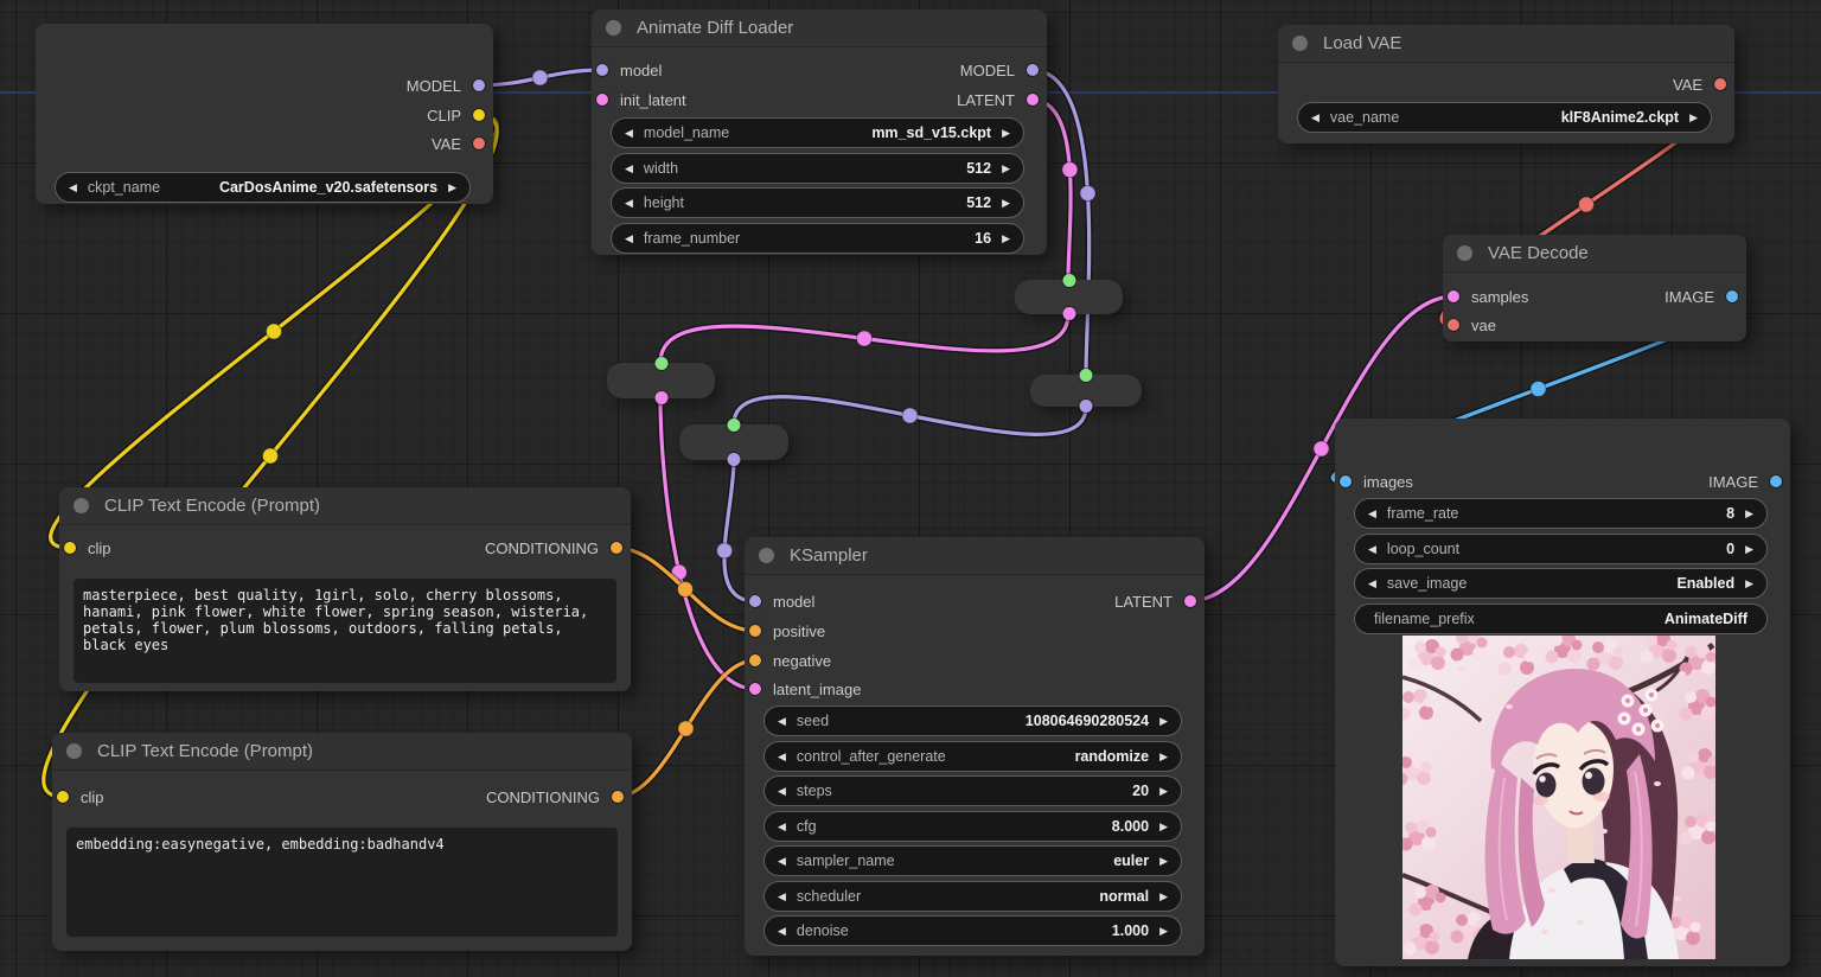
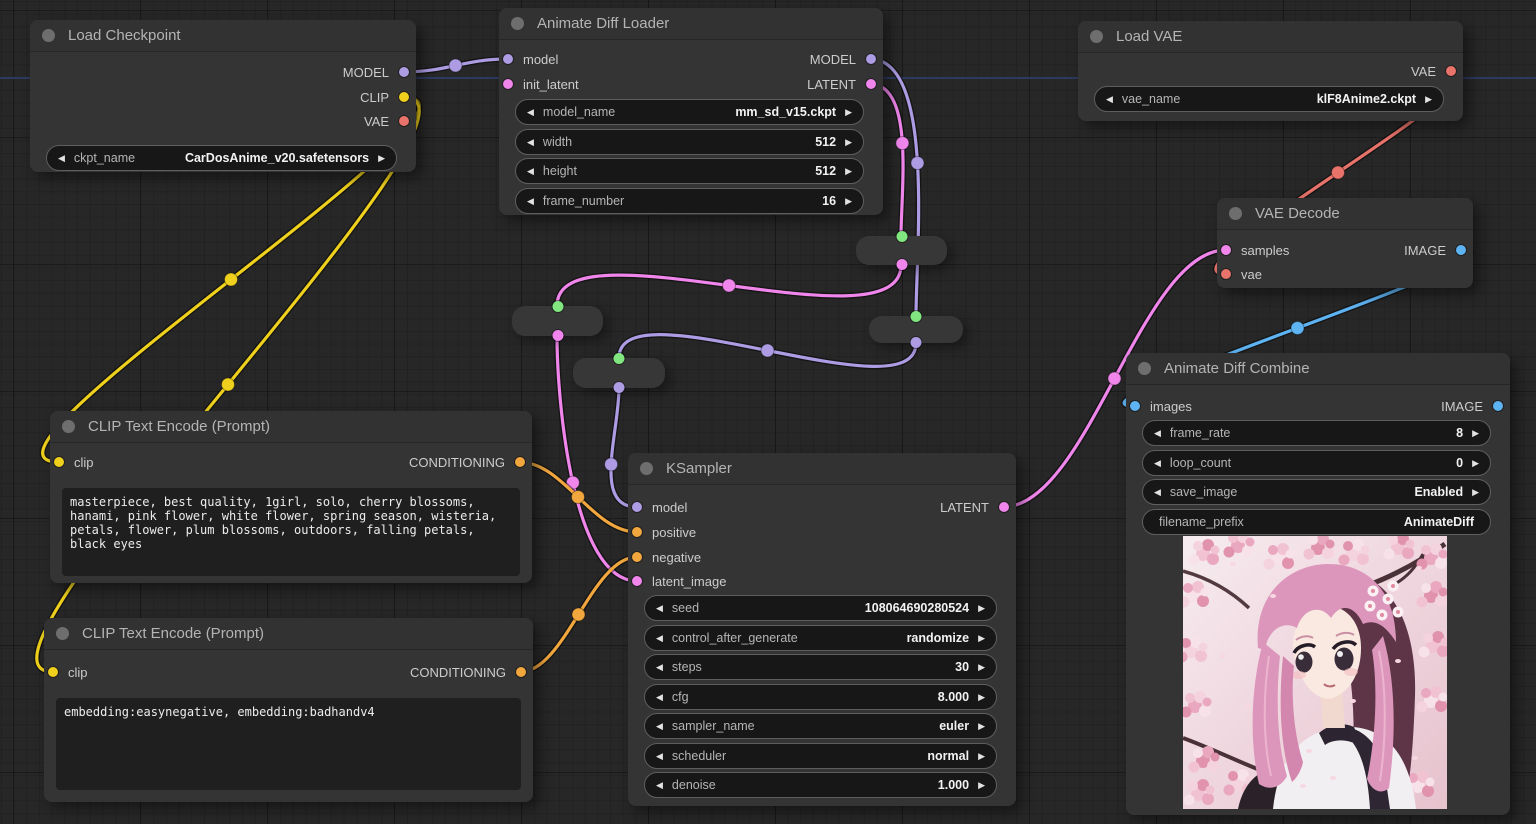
+ Load Checkpoint
  MODEL
  CLIP
  VAE
  ◀
  ckpt_name
  CarDosAnime_v20.safetensors
  ▶
  Animate Diff Loader
  model
  init_latent
  MODEL
  LATENT
  ◀
  model_name
  mm_sd_v15.ckpt
  ▶
  ◀
  width
  512
  ▶
  ◀
  height
  512
  ▶
  ◀
  frame_number
  16
  ▶
  Load VAE
  VAE
  ◀
  vae_name
  klF8Anime2.ckpt
  ▶
  VAE Decode
  samples
  vae
  IMAGE
  CLIP Text Encode (Prompt)
  clip
  CONDITIONING
  masterpiece, best quality, 1girl, solo, cherry blossoms,
  hanami, pink flower, white flower, spring season, wisteria,
  petals, flower, plum blossoms, outdoors, falling petals,
  black eyes
  CLIP Text Encode (Prompt)
  clip
  CONDITIONING
  embedding:easynegative, embedding:badhandv4
  KSampler
  model
  positive
  negative
  latent_image
  LATENT
  ◀
  seed
  108064690280524
  ▶
  ◀
  control_after_generate
  randomize
  ▶
  ◀
  steps
- 20
+ 30
  ▶
  ◀
  cfg
  8.000
  ▶
  ◀
  sampler_name
  euler
  ▶
  ◀
  scheduler
  normal
  ▶
  ◀
  denoise
  1.000
  ▶
+ Animate Diff Combine
  images
  IMAGE
  ◀
  frame_rate
  8
  ▶
  ◀
  loop_count
  0
  ▶
  ◀
  save_image
  Enabled
  ▶
  filename_prefix
  AnimateDiff
